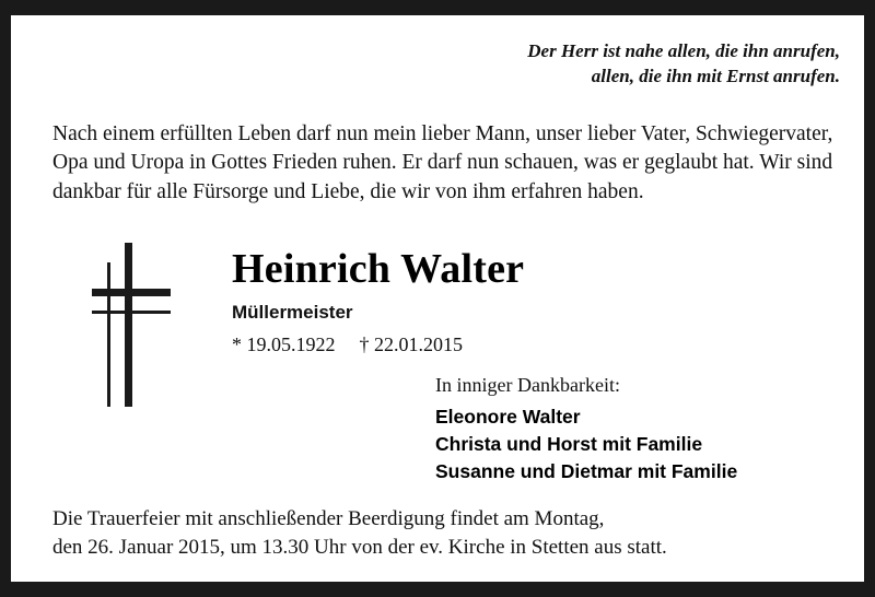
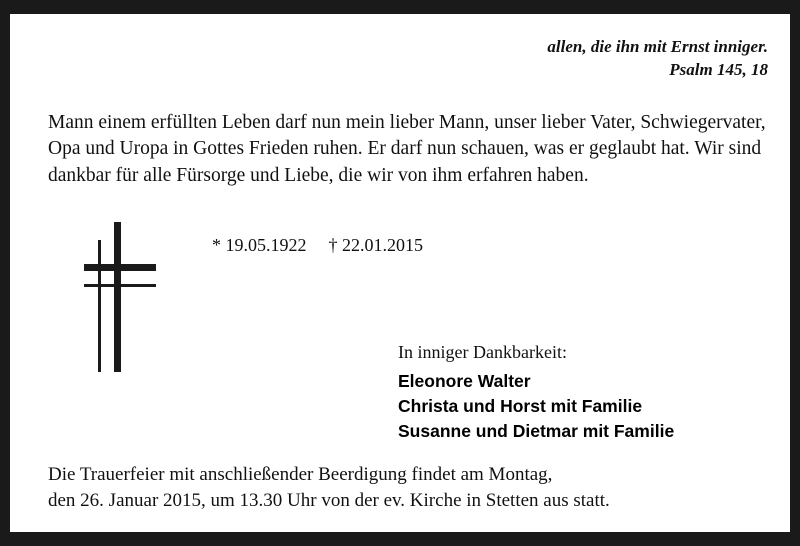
- Der Herr ist nahe allen, die ihn anrufen,
- allen, die ihn mit Ernst anrufen.
+ allen, die ihn mit Ernst inniger.
+ Psalm 145, 18
- Nach einem erfüllten Leben darf nun mein lieber Mann, unser lieber Vater, Schwiegervater, Opa und Uropa in Gottes Frieden ruhen. Er darf nun schauen, was er geglaubt hat. Wir sind dankbar für alle Fürsorge und Liebe, die wir von ihm erfahren haben.
+ Mann einem erfüllten Leben darf nun mein lieber Mann, unser lieber Vater, Schwiegervater, Opa und Uropa in Gottes Frieden ruhen. Er darf nun schauen, was er geglaubt hat. Wir sind dankbar für alle Fürsorge und Liebe, die wir von ihm erfahren haben.
- Heinrich Walter
- Müllermeister
  * 19.05.1922 † 22.01.2015
  In inniger Dankbarkeit:
  Eleonore Walter
  Christa und Horst mit Familie
  Susanne und Dietmar mit Familie
  Die Trauerfeier mit anschließender Beerdigung findet am Montag,
  den 26. Januar 2015, um 13.30 Uhr von der ev. Kirche in Stetten aus statt.
